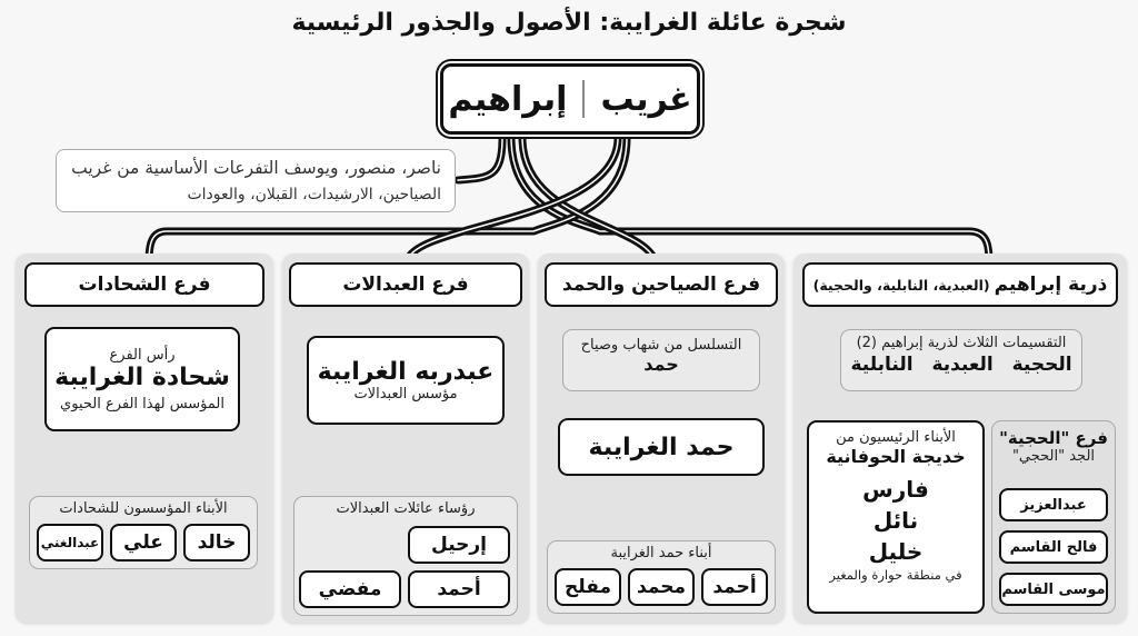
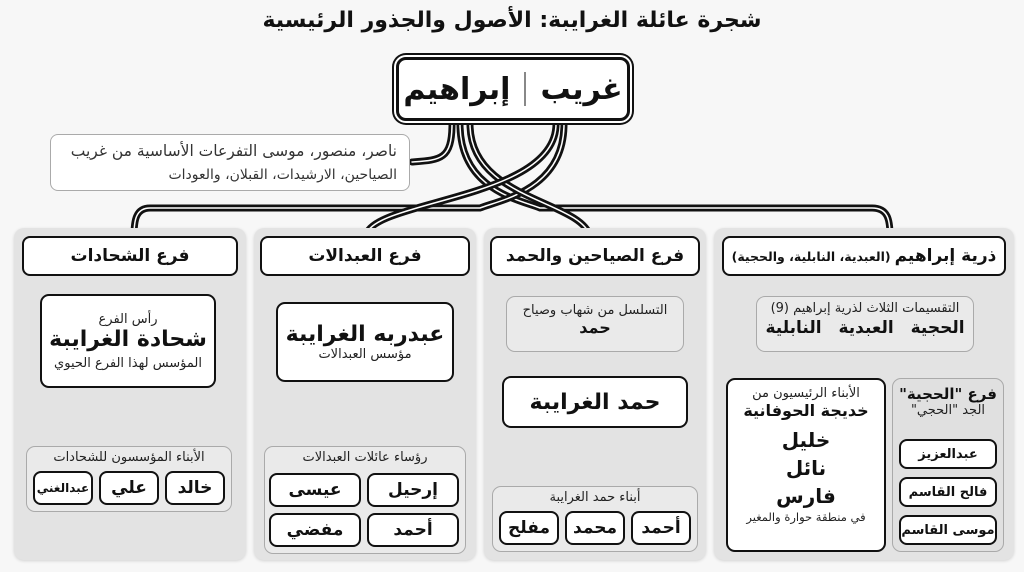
  شجرة عائلة الغرايبة: الأصول والجذور الرئيسية
  غريب
  إبراهيم
- ناصر، منصور، ويوسف التفرعات الأساسية من غريب
+ ناصر، منصور، موسى التفرعات الأساسية من غريب
  الصياحين، الارشيدات، القبلان، والعودات
  ذرية إبراهيم
  (العبدية، النابلية، والحجية)
- التقسيمات الثلاث لذرية إبراهيم (2)
+ التقسيمات الثلاث لذرية إبراهيم (9)
  الحجية
  العبدية
  النابلية
  فرع "الحجية"
  الجد "الحجي"
  عبدالعزيز
  فالح القاسم
  موسى القاسم
  الأبناء الرئيسيون من
  خديجة الحوفانية
- فارس
+ خليل
  نائل
- خليل
+ فارس
  في منطقة حوارة والمغير
  فرع الصياحين والحمد
  التسلسل من شهاب وصياح
  حمد
  حمد الغرايبة
  أبناء حمد الغرايبة
  أحمد
  محمد
  مفلح
  فرع العبدالات
  عبدربه الغرايبة
  مؤسس العبدالات
  رؤساء عائلات العبدالات
  إرحيل
+ عيسى
  أحمد
  مفضي
  فرع الشحادات
  رأس الفرع
  شحادة الغرايبة
  المؤسس لهذا الفرع الحيوي
  الأبناء المؤسسون للشحادات
  خالد
  علي
  عبدالغني
